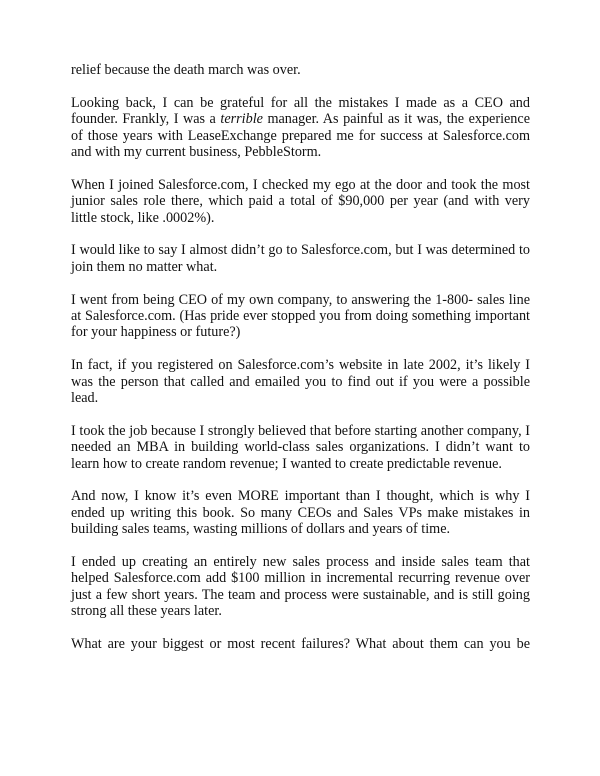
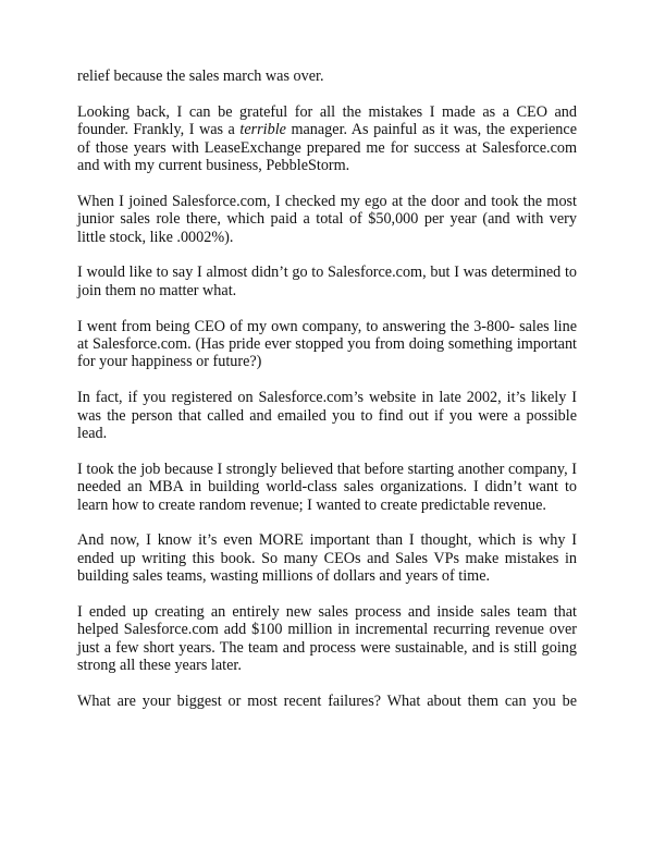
- relief because the death march was over.
+ relief because the sales march was over.
  Looking back, I can be grateful for all the mistakes I made as a CEO and founder. Frankly, I was a terrible manager. As painful as it was, the experience of those years with LeaseExchange prepared me for success at Salesforce.com and with my current business, PebbleStorm.
- When I joined Salesforce.com, I checked my ego at the door and took the most junior sales role there, which paid a total of $90,000 per year (and with very little stock, like .0002%).
+ When I joined Salesforce.com, I checked my ego at the door and took the most junior sales role there, which paid a total of $50,000 per year (and with very little stock, like .0002%).
  I would like to say I almost didn’t go to Salesforce.com, but I was determined to join them no matter what.
- I went from being CEO of my own company, to answering the 1-800- sales line at Salesforce.com. (Has pride ever stopped you from doing something important for your happiness or future?)
+ I went from being CEO of my own company, to answering the 3-800- sales line at Salesforce.com. (Has pride ever stopped you from doing something important for your happiness or future?)
  In fact, if you registered on Salesforce.com’s website in late 2002, it’s likely I was the person that called and emailed you to find out if you were a possible lead.
  I took the job because I strongly believed that before starting another company, I needed an MBA in building world-class sales organizations. I didn’t want to learn how to create random revenue; I wanted to create predictable revenue.
  And now, I know it’s even MORE important than I thought, which is why I ended up writing this book. So many CEOs and Sales VPs make mistakes in building sales teams, wasting millions of dollars and years of time.
  I ended up creating an entirely new sales process and inside sales team that helped Salesforce.com add $100 million in incremental recurring revenue over just a few short years. The team and process were sustainable, and is still going strong all these years later.
  What are your biggest or most recent failures? What about them can you be
